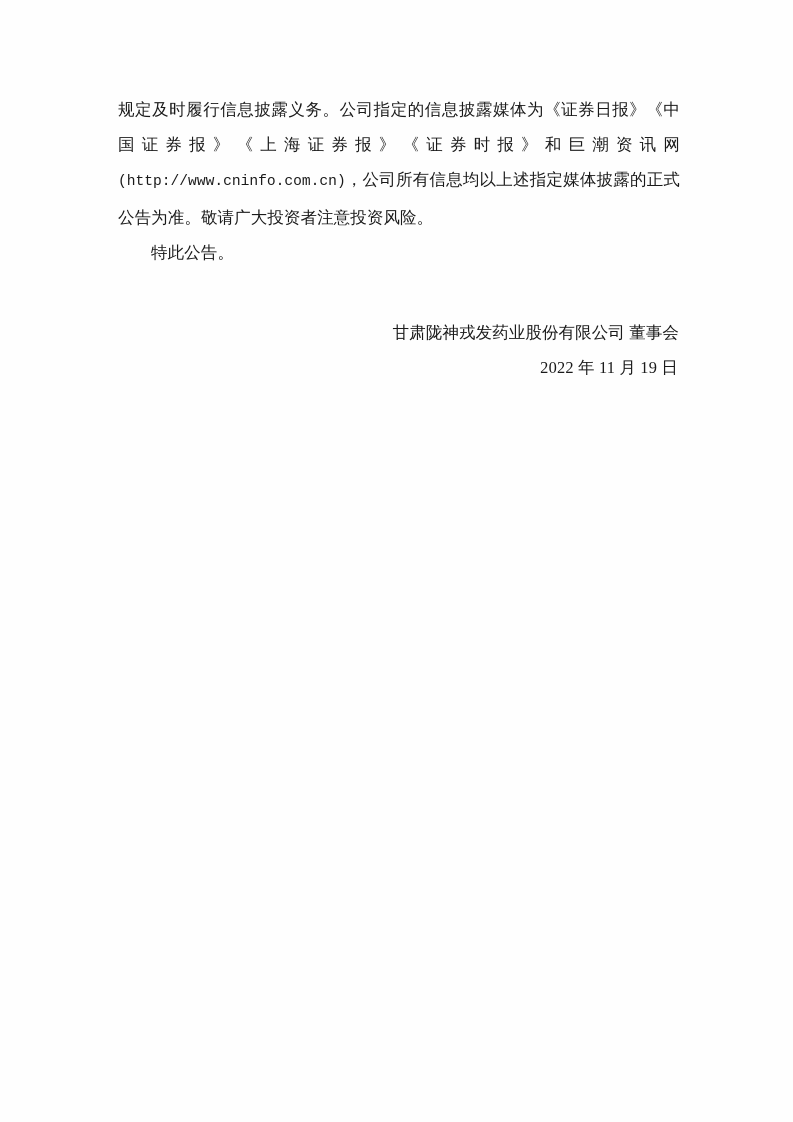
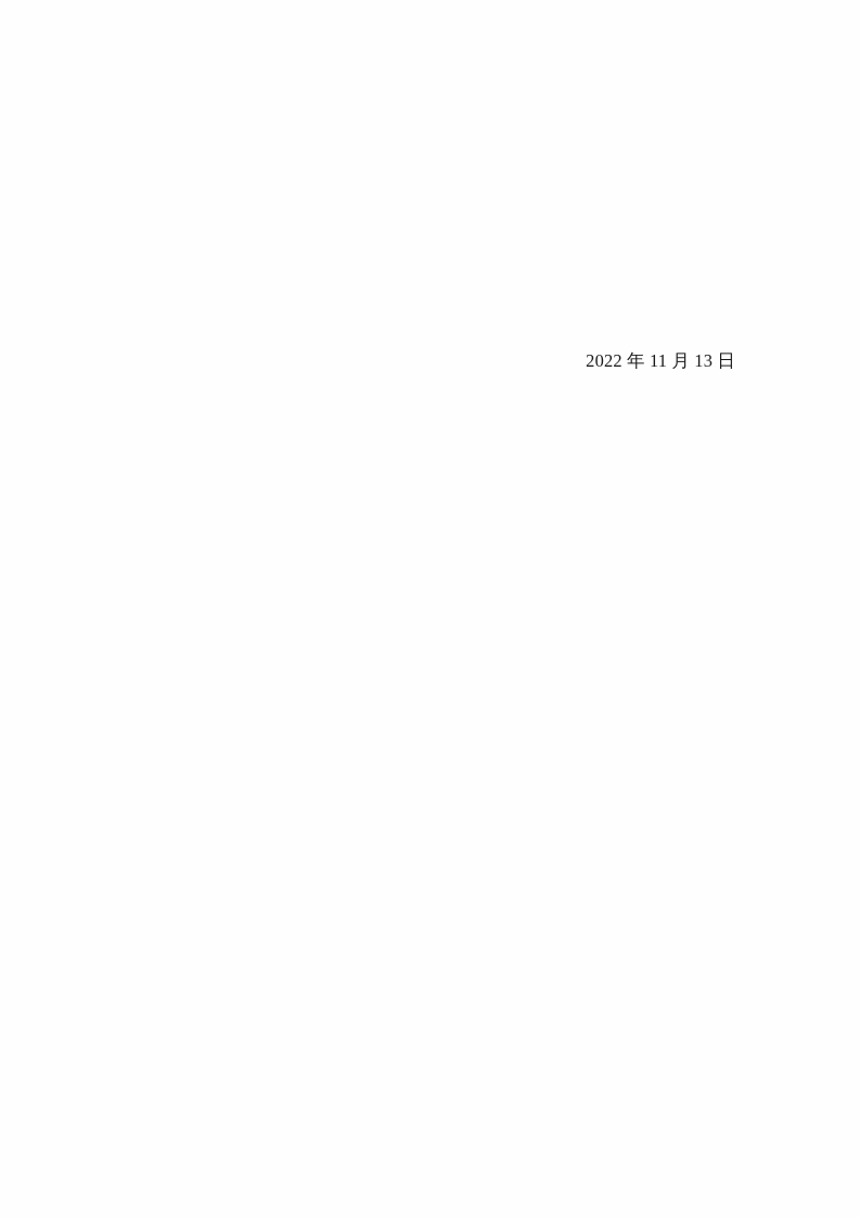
- 规定及时履行信息披露义务。公司指定的信息披露媒体为《证券日报》《中国证券报》《上海证券报》《证券时报》和巨潮资讯网(http://www.cninfo.com.cn)，公司所有信息均以上述指定媒体披露的正式公告为准。敬请广大投资者注意投资风险。
- 特此公告。
- 甘肃陇神戎发药业股份有限公司 董事会
- 2022 年 11 月 19 日
+ 2022 年 11 月 13 日
